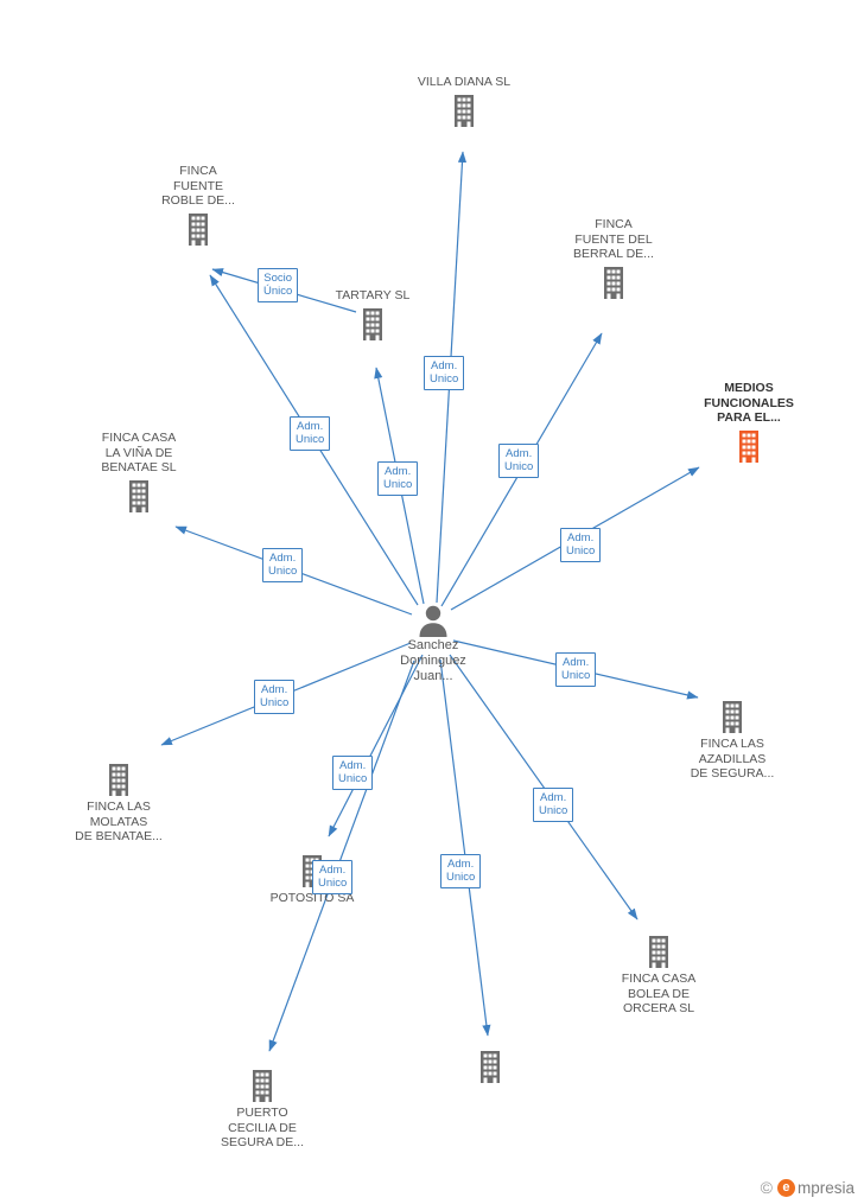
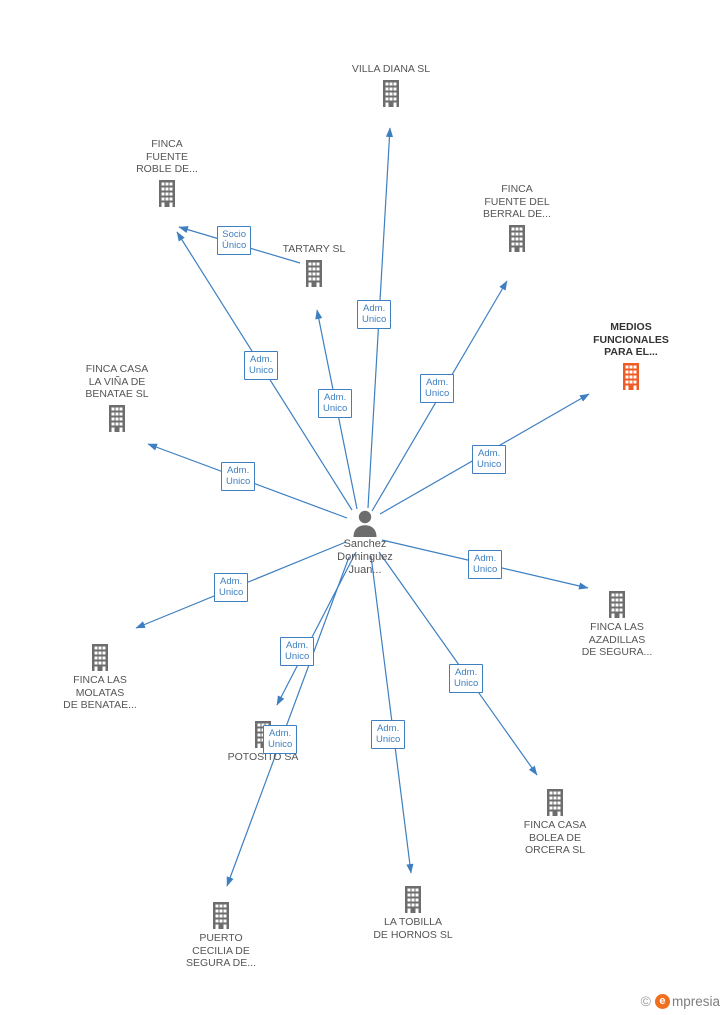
  VILLA DIANA SL
  FINCA
  FUENTE
  ROBLE DE...
  FINCA
  FUENTE DEL
  BERRAL DE...
  TARTARY SL
  MEDIOS
  FUNCIONALES
  PARA EL...
  FINCA CASA
  LA VIÑA DE
  BENATAE SL
  Sanchez
  Dominguez
  Juan...
  FINCA LAS
  AZADILLAS
  DE SEGURA...
  FINCA LAS
  MOLATAS
  DE BENATAE...
  POTOSITO SA
  FINCA CASA
  BOLEA DE
  ORCERA SL
  PUERTO
  CECILIA DE
  SEGURA DE...
+ LA TOBILLA
+ DE HORNOS SL
  Socio
  Único
  Adm.
  Unico
  Adm.
  Unico
  Adm.
  Unico
  Adm.
  Unico
  Adm.
  Unico
  Adm.
  Unico
  Adm.
  Unico
  Adm.
  Unico
  Adm.
  Unico
  Adm.
  Unico
  Adm.
  Unico
  Adm.
  Unico
  ©
  e
  mpresia
